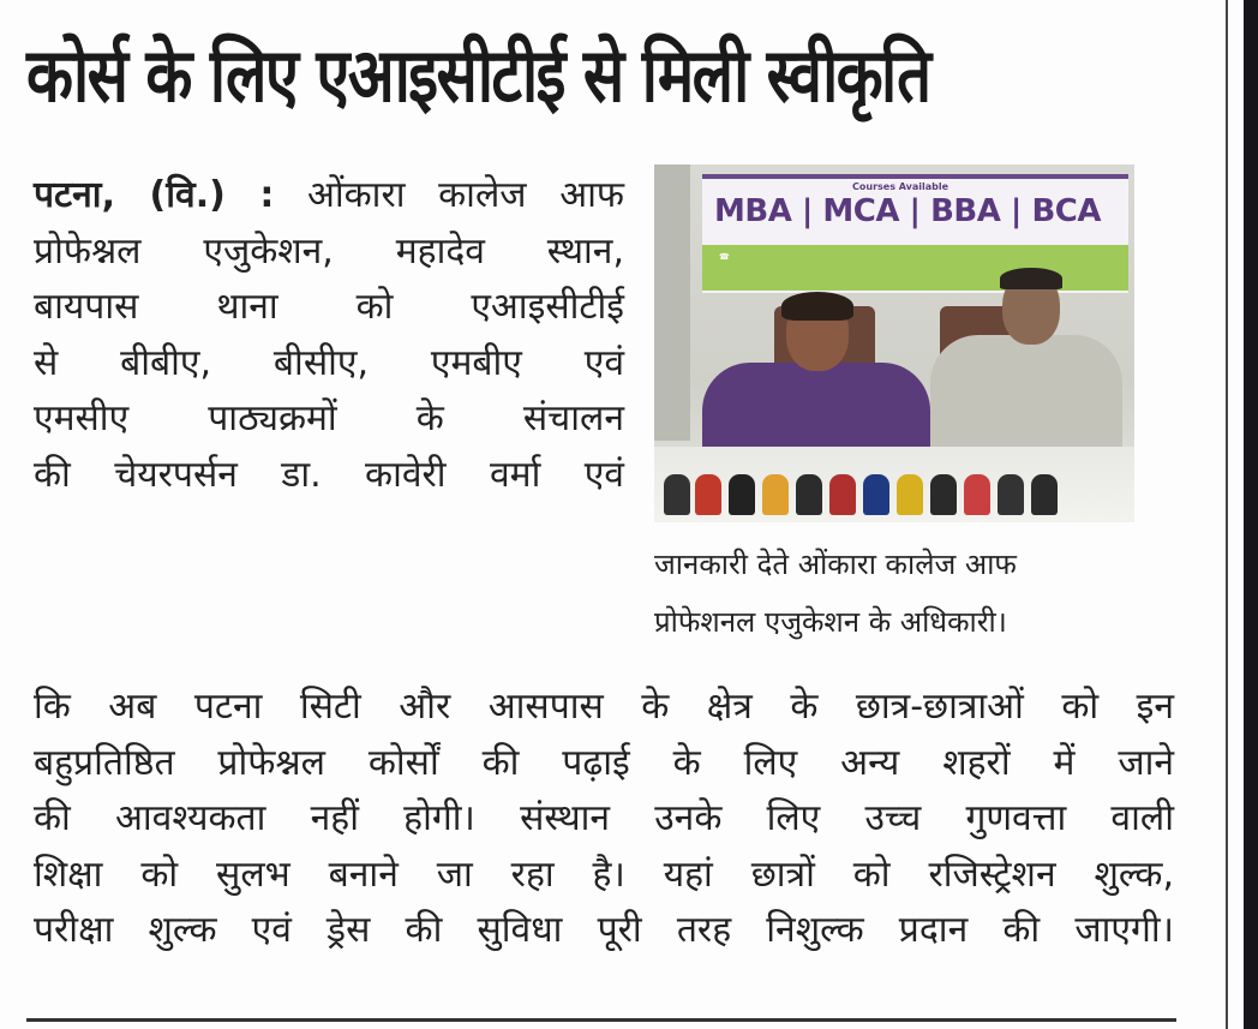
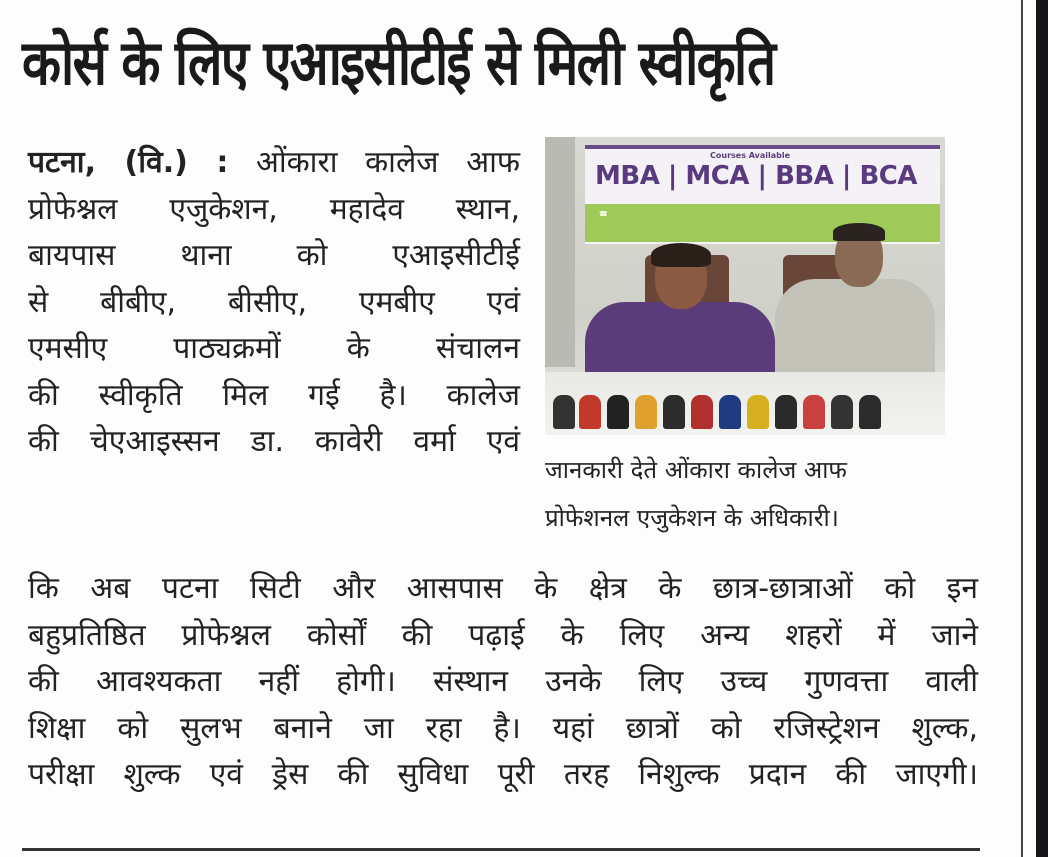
  कोर्स के लिए एआइसीटीई से मिली स्वीकृति
  पटना, (वि.) : ओंकारा कालेज आफ
  प्रोफेश्नल एजुकेशन, महादेव स्थान,
  बायपास थाना को एआइसीटीई
  से बीबीए, बीसीए, एमबीए एवं
  एमसीए पाठ्यक्रमों के संचालन
+ की स्वीकृति मिल गई है। कालेज
- की चेयरपर्सन डा. कावेरी वर्मा एवं
+ की चेएआइस्सन डा. कावेरी वर्मा एवं
  Courses Available
  MBA | MCA | BBA | BCA
  ☎
  जानकारी देते ओंकारा कालेज आफ
  प्रोफेशनल एजुकेशन के अधिकारी।
  कि अब पटना सिटी और आसपास के क्षेत्र के छात्र-छात्राओं को इन
  बहुप्रतिष्ठित प्रोफेश्नल कोर्सों की पढ़ाई के लिए अन्य शहरों में जाने
  की आवश्यकता नहीं होगी। संस्थान उनके लिए उच्च गुणवत्ता वाली
  शिक्षा को सुलभ बनाने जा रहा है। यहां छात्रों को रजिस्ट्रेशन शुल्क,
  परीक्षा शुल्क एवं ड्रेस की सुविधा पूरी तरह निशुल्क प्रदान की जाएगी।
